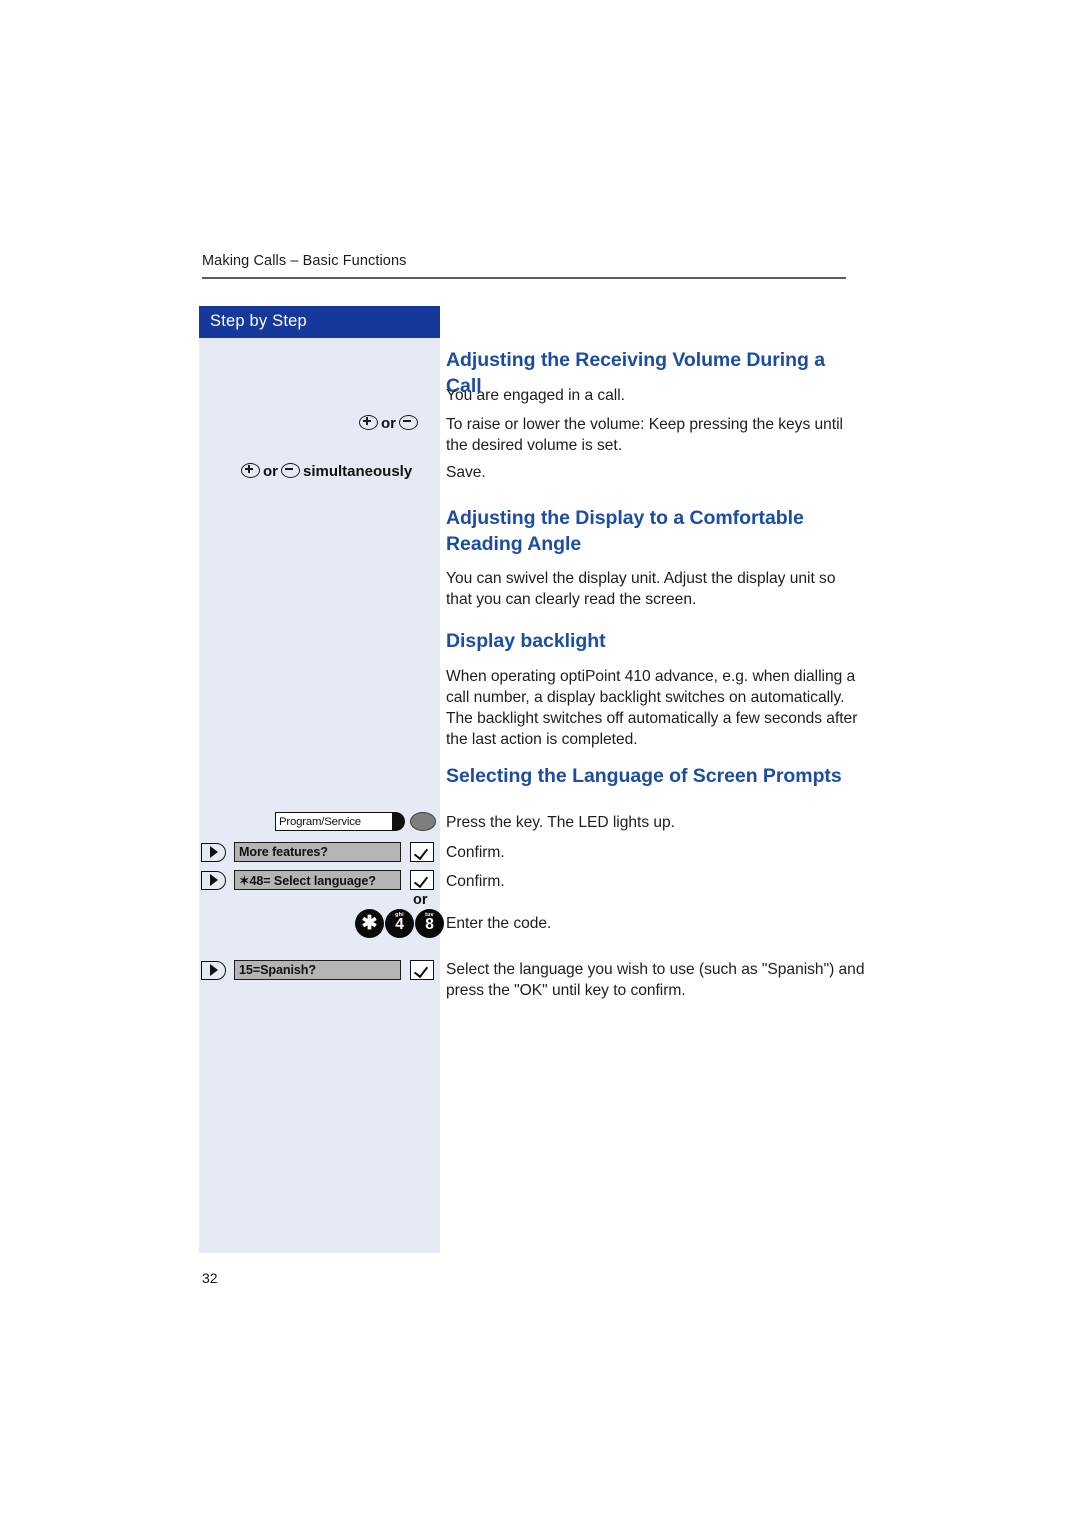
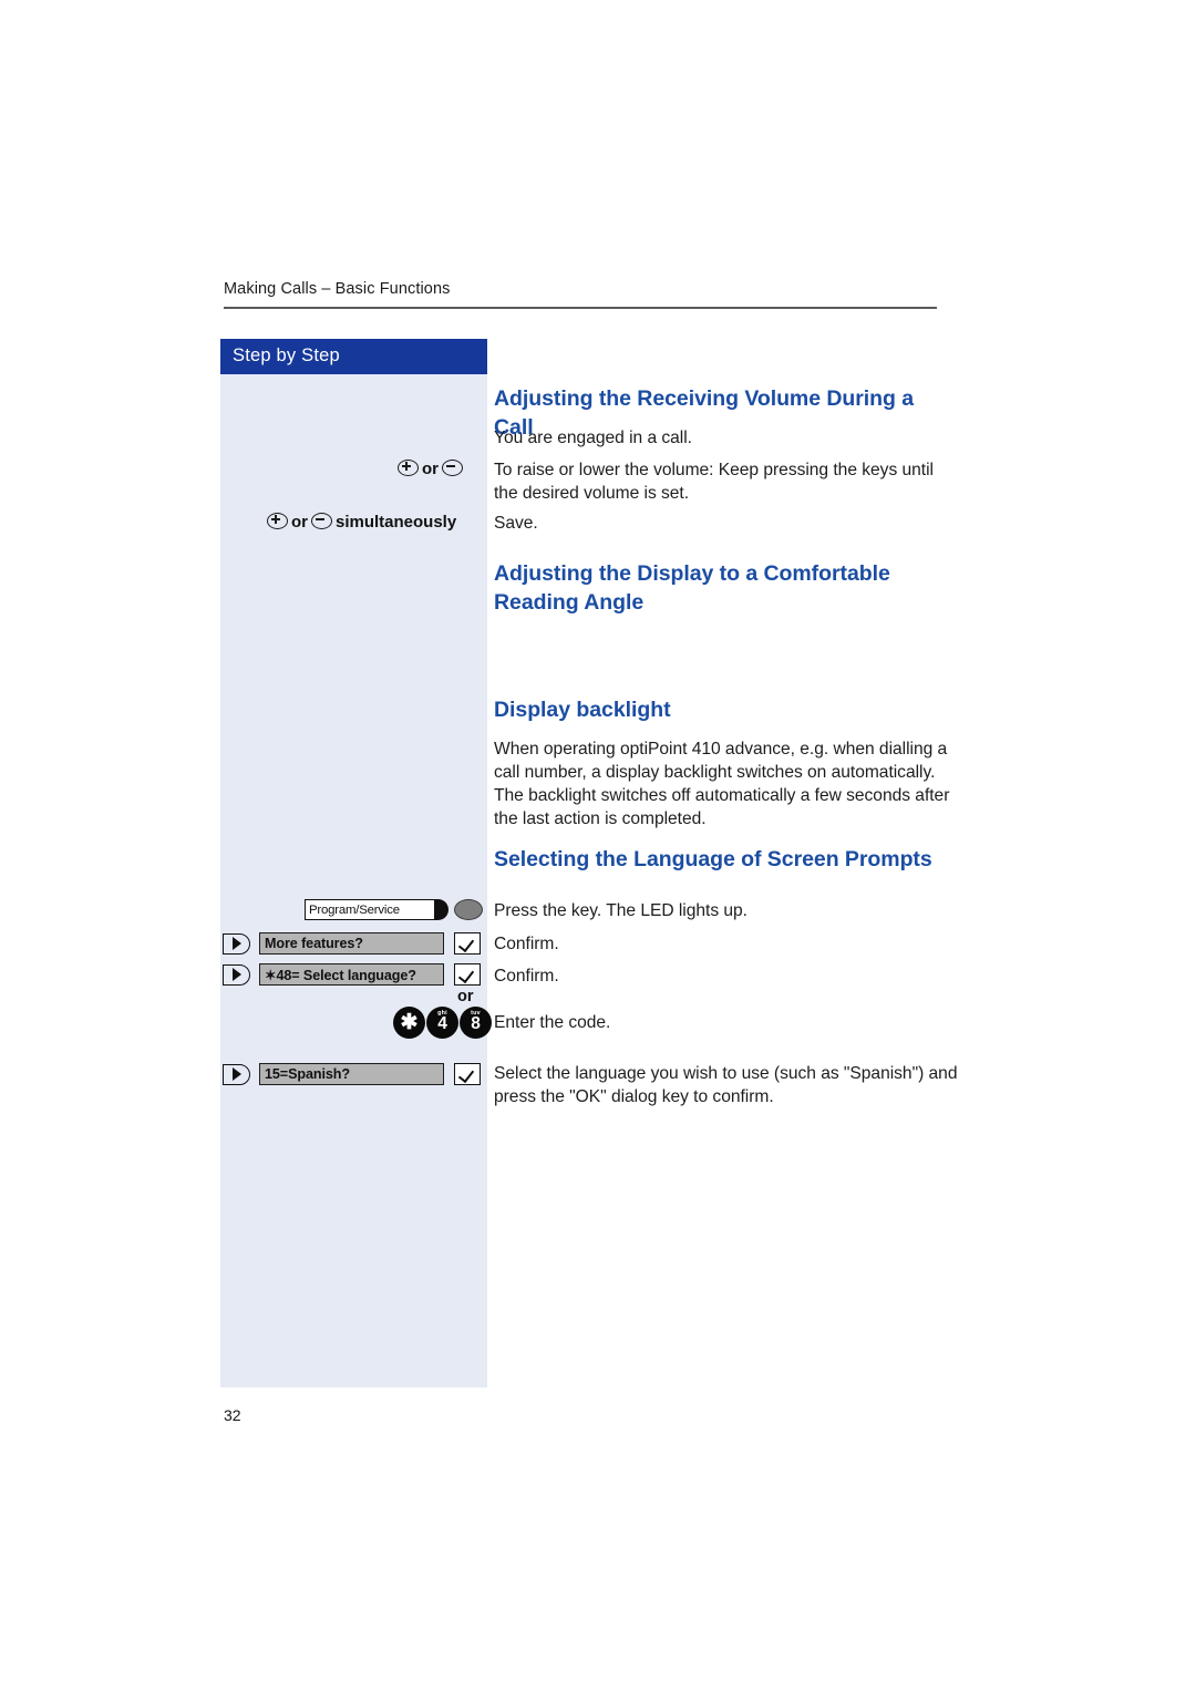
  Making Calls – Basic Functions
  Step by Step
  or
  or simultaneously
  Program/Service
  More features?
  ✶48= Select language?
  or
  ✱
  4
  8
  15=Spanish?
  Adjusting the Receiving Volume During a Call
  You are engaged in a call.
  To raise or lower the volume: Keep pressing the keys until the desired volume is set.
  Save.
  Adjusting the Display to a Comfortable Reading Angle
- You can swivel the display unit. Adjust the display unit so that you can clearly read the screen.
  Display backlight
  When operating optiPoint 410 advance, e.g. when dialling a call number, a display backlight switches on automatically. The backlight switches off automatically a few seconds after the last action is completed.
  Selecting the Language of Screen Prompts
  Press the key. The LED lights up.
  Confirm.
  Confirm.
  Enter the code.
- Select the language you wish to use (such as "Spanish") and press the "OK" until key to confirm.
+ Select the language you wish to use (such as "Spanish") and press the "OK" dialog key to confirm.
  32
